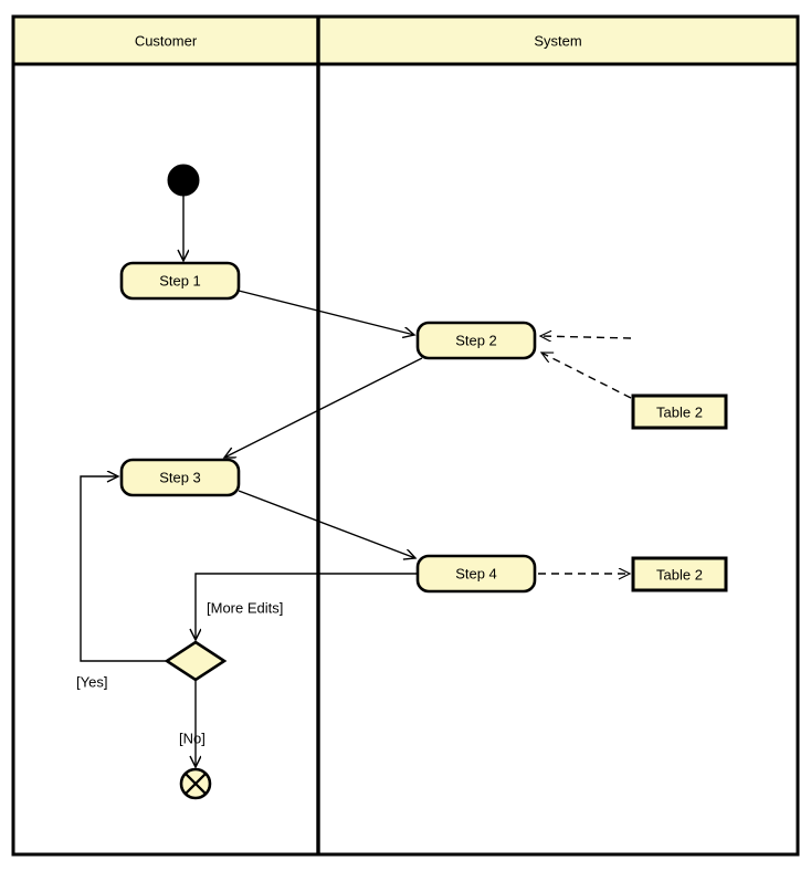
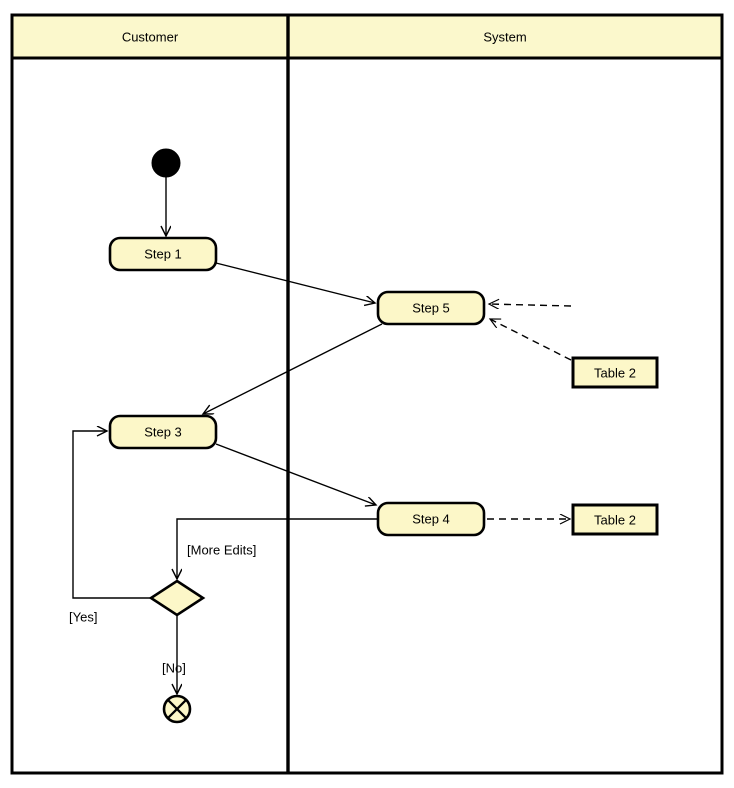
  Customer
  System
  Step 1
- Step 2
+ Step 5
  Step 3
  Step 4
  Table 2
  Table 2
  [More Edits]
  [Yes]
  [No]
